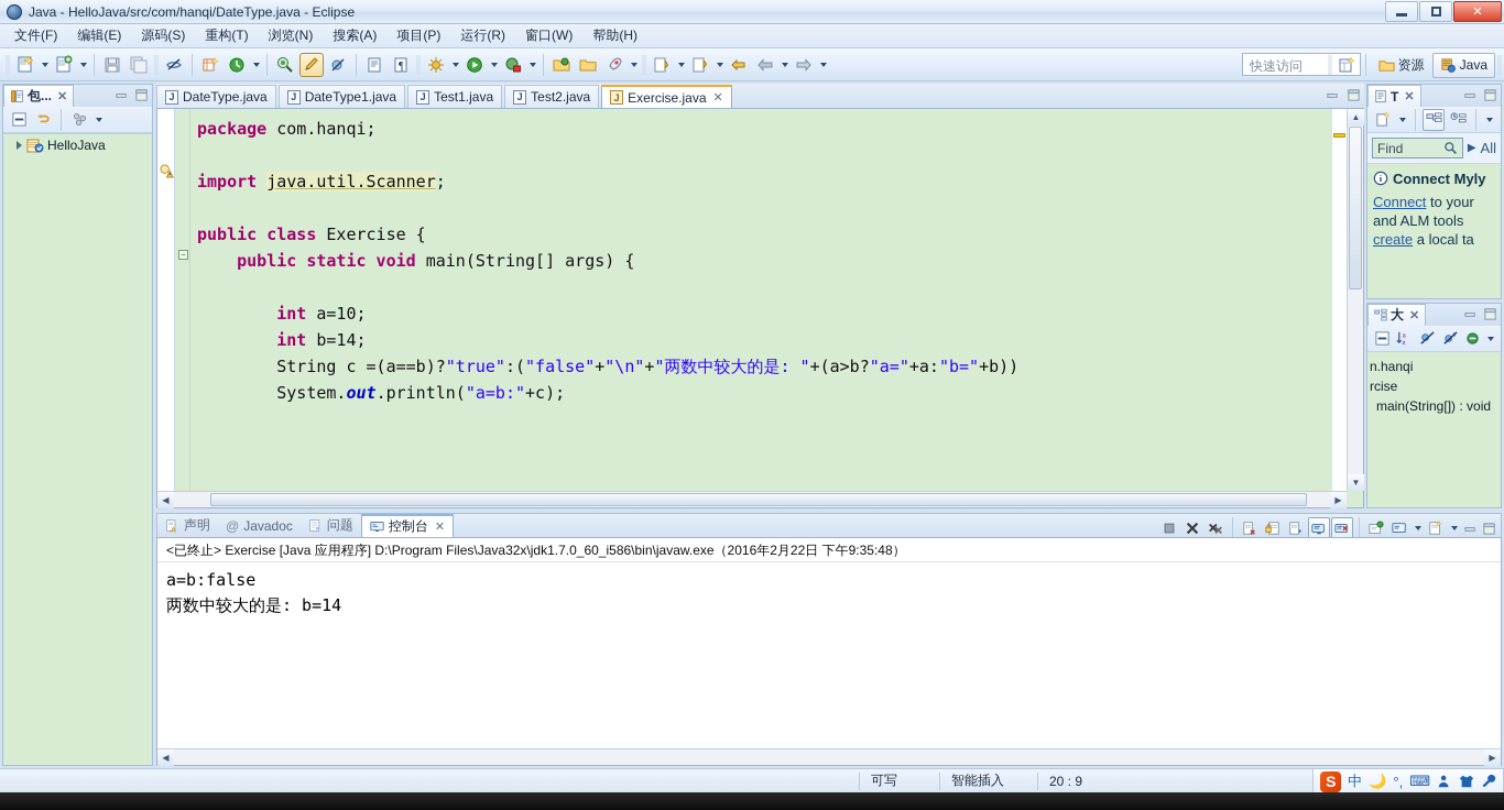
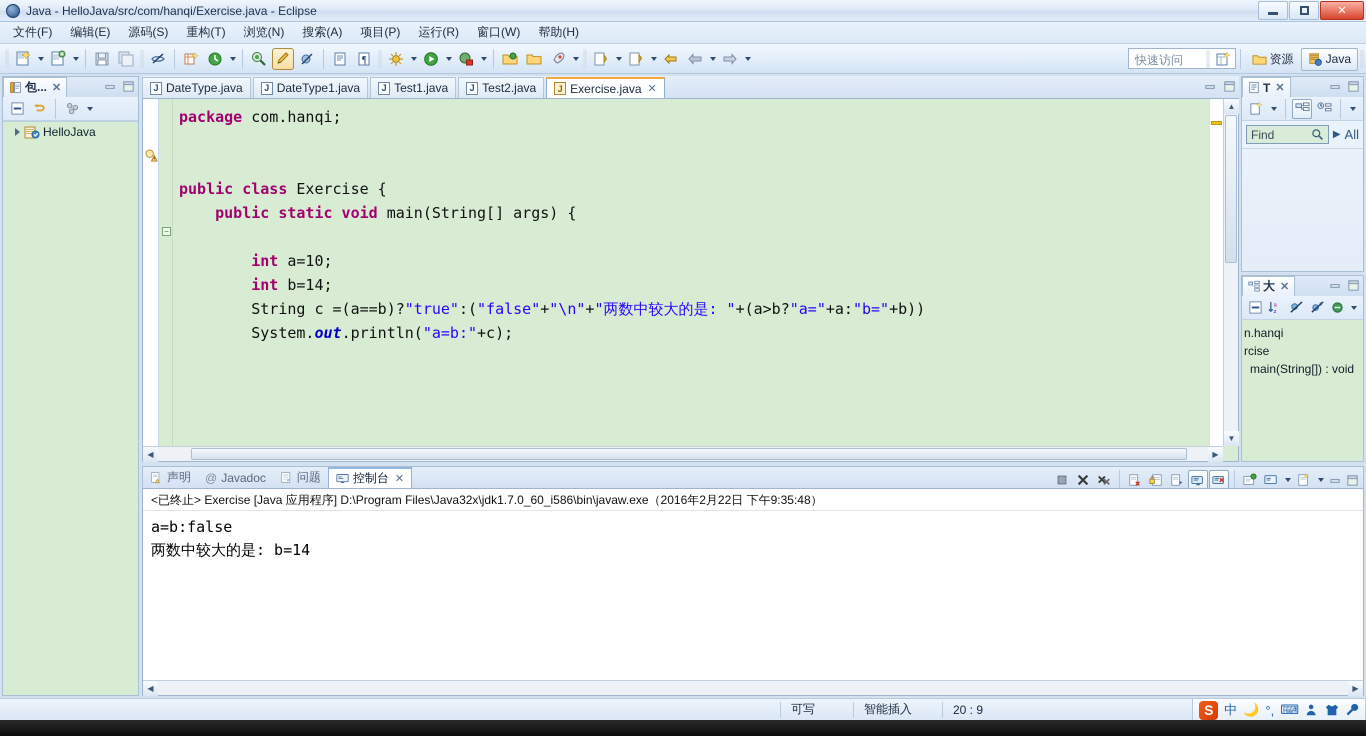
- Java - HelloJava/src/com/hanqi/DateType.java - Eclipse
+ Java - HelloJava/src/com/hanqi/Exercise.java - Eclipse
  ✕
  文件(F)
  编辑(E)
  源码(S)
  重构(T)
  浏览(N)
  搜索(A)
  项目(P)
  运行(R)
  窗口(W)
  帮助(H)
  ¶
  快速访问
  资源
  Java
  包...
  ✕
  HelloJava
  J
  DateType.java
  J
  DateType1.java
  J
  Test1.java
  J
  Test2.java
  J
  Exercise.java
  ✕
  −
  package com.hanqi;
- import java.util.Scanner;
  public class Exercise {
  public static void main(String[] args) {
  int a=10;
  int b=14;
  String c =(a==b)?"true":("false"+"\n"+"两数中较大的是: "+(a>b?"a="+a:"b="+b))
  System.out.println("a=b:"+c);
  ▲
  ▼
  ◀
  ▶
  T
  ✕
  Find
  ▶
  All
- Connect Myly
- Connect to your
- and ALM tools
- create a local ta
  大
  ✕
  n.hanqi
  rcise
  main(String[]) : void
  声明
  @
  Javadoc
  问题
  控制台
  ✕
  <已终止> Exercise [Java 应用程序] D:\Program Files\Java32x\jdk1.7.0_60_i586\bin\javaw.exe（2016年2月22日 下午9:35:48）
  a=b:false 两数中较大的是: b=14
  ◀
  ▶
  可写
  智能插入
  20 : 9
  S
  中
  🌙
  °,
  ⌨
